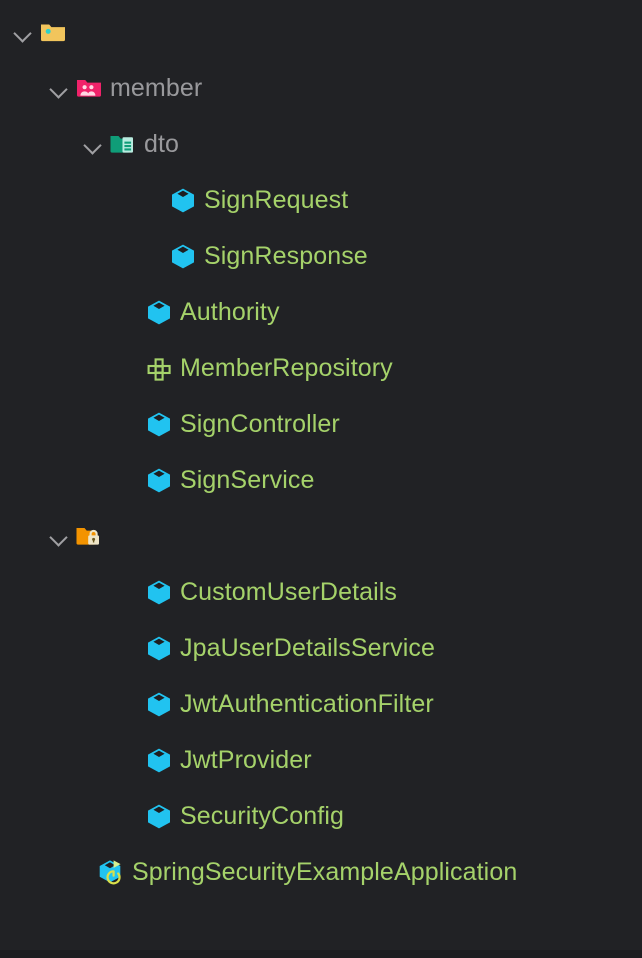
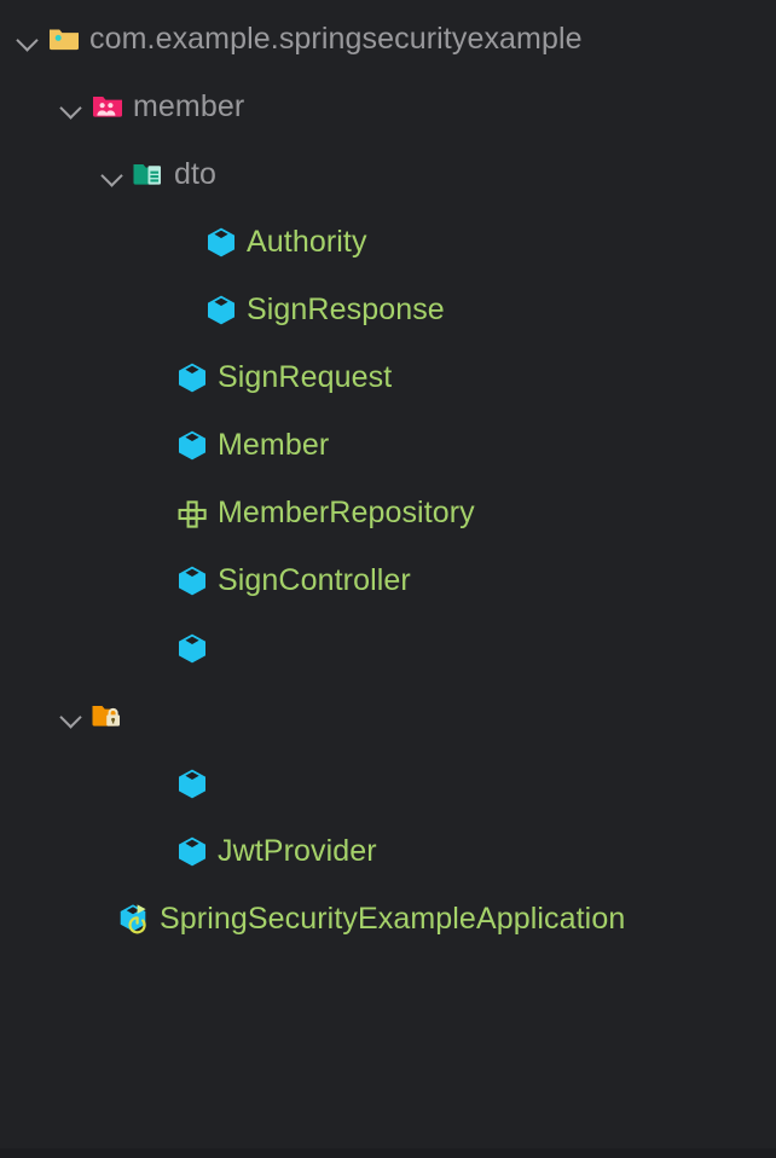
+ com.example.springsecurityexample
  member
  dto
- SignRequest
+ Authority
  SignResponse
- Authority
+ SignRequest
+ Member
  MemberRepository
  SignController
- SignService
- CustomUserDetails
- JpaUserDetailsService
- JwtAuthenticationFilter
  JwtProvider
- SecurityConfig
  SpringSecurityExampleApplication
